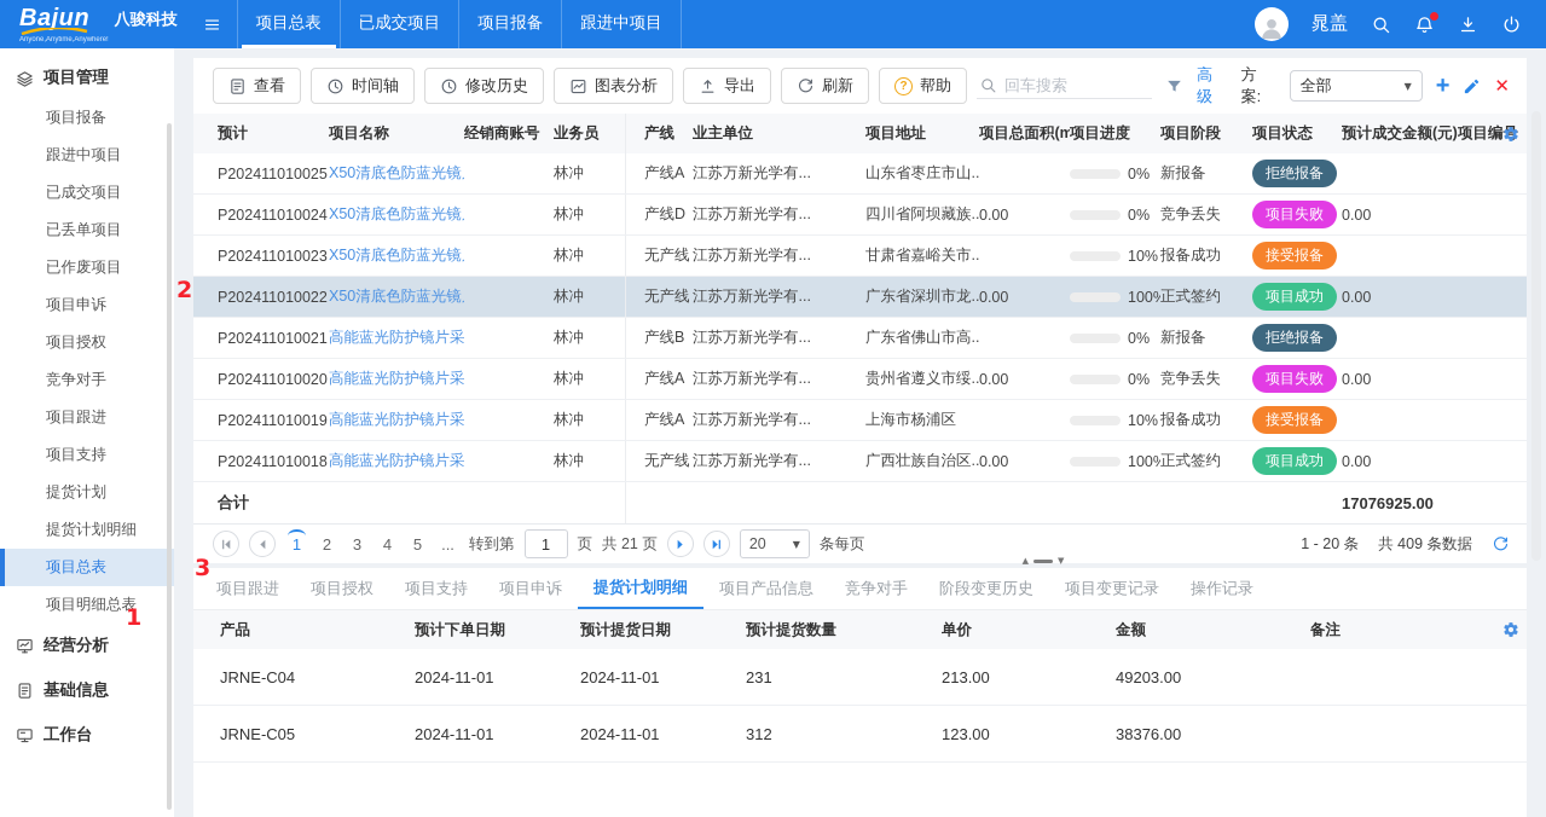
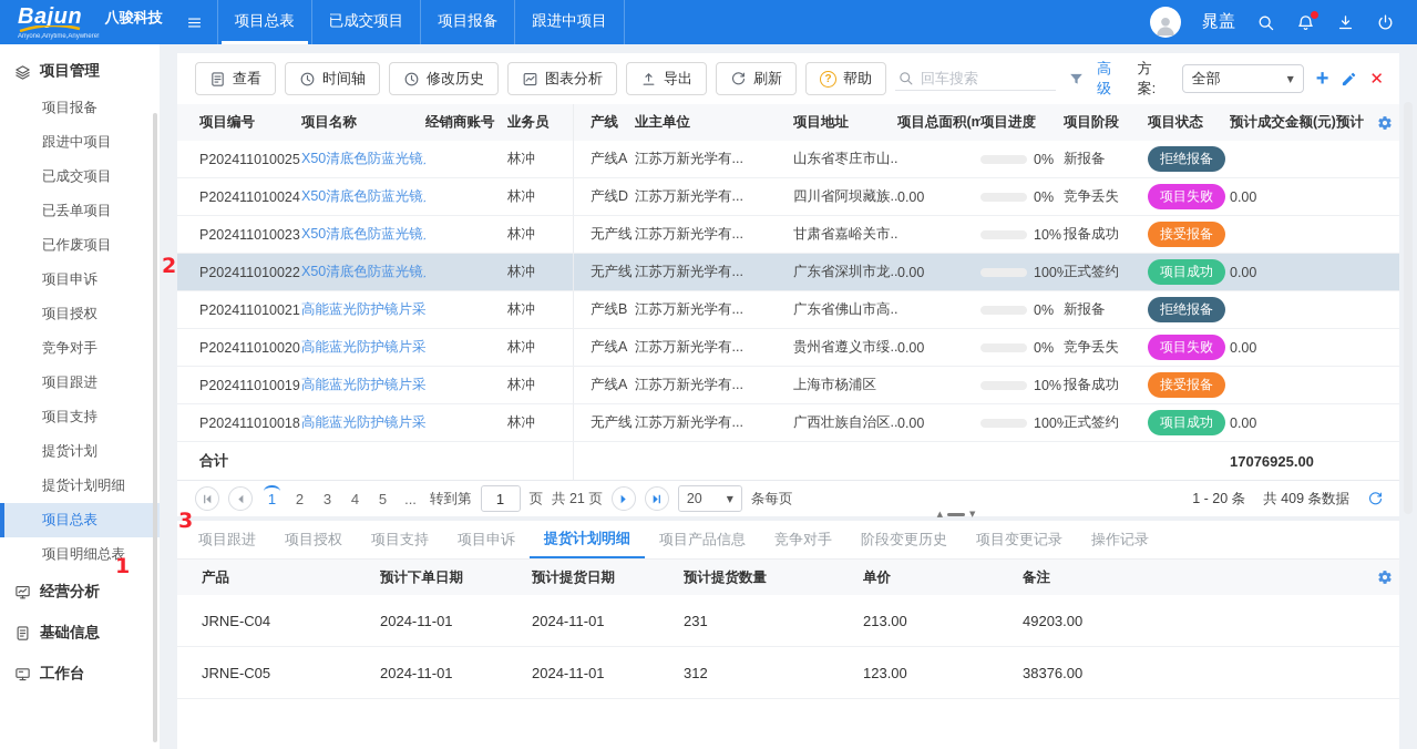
  Bajun
  八骏科技
  项目总表
  已成交项目
  项目报备
  跟进中项目
  晁盖
  项目管理
  项目报备
  跟进中项目
  已成交项目
  已丢单项目
  已作废项目
  项目申诉
  项目授权
  竞争对手
  项目跟进
  项目支持
  提货计划
  提货计划明细
  项目总表
  项目明细总表
  经营分析
  基础信息
  工作台
  查看
  时间轴
  修改历史
  图表分析
  导出
  刷新
  ?
  帮助
  回车搜索
  高级
  方案:
  全部
  ▼
  +
  ✕
- 预计
+ 项目编号
  项目名称
  经销商账号
  业务员
  产线
  业主单位
  项目地址
  项目总面积(m
  项目进度
  项目阶段
  项目状态
  预计成交金额(元)
- 项目编号
+ 预计
  P202411010025
  X50清底色防蓝光镜
  林冲
  产线A
  江苏万新光学有...
  山东省枣庄市山..
  0%
  新报备
  拒绝报备
  P202411010024
  X50清底色防蓝光镜
  林冲
  产线D
  江苏万新光学有...
  四川省阿坝藏族..
  0.00
  0%
  竞争丢失
  项目失败
  0.00
  P202411010023
  X50清底色防蓝光镜
  林冲
  无产线
  江苏万新光学有...
  甘肃省嘉峪关市..
  10%
  报备成功
  接受报备
  P202411010022
  X50清底色防蓝光镜
  林冲
  无产线
  江苏万新光学有...
  广东省深圳市龙..
  0.00
  100%
  正式签约
  项目成功
  0.00
  P202411010021
  林冲
  产线B
  江苏万新光学有...
  广东省佛山市高..
  0%
  新报备
  拒绝报备
  P202411010020
  林冲
  产线A
  江苏万新光学有...
  贵州省遵义市绥..
  0.00
  0%
  竞争丢失
  项目失败
  0.00
  P202411010019
  林冲
  产线A
  江苏万新光学有...
  上海市杨浦区
  10%
  报备成功
  接受报备
  P202411010018
  林冲
  无产线
  江苏万新光学有...
  广西壮族自治区..
  0.00
  100%
  正式签约
  项目成功
  0.00
  合计
  17076925.00
  1
  2
  3
  4
  5
  ...
  转到第
  1
  页
  共 21 页
  20
  ▼
  条每页
  1 - 20 条
  共 409 条数据
  ▲
  ▼
  项目跟进
  项目授权
  项目支持
  项目申诉
  提货计划明细
  项目产品信息
  竞争对手
  阶段变更历史
  项目变更记录
  操作记录
  产品
  预计下单日期
  预计提货日期
  预计提货数量
  单价
- 金额
  备注
  JRNE-C04
  2024-11-01
  2024-11-01
  231
  213.00
  49203.00
  JRNE-C05
  2024-11-01
  2024-11-01
  312
  123.00
  38376.00
  1
  2
  3
